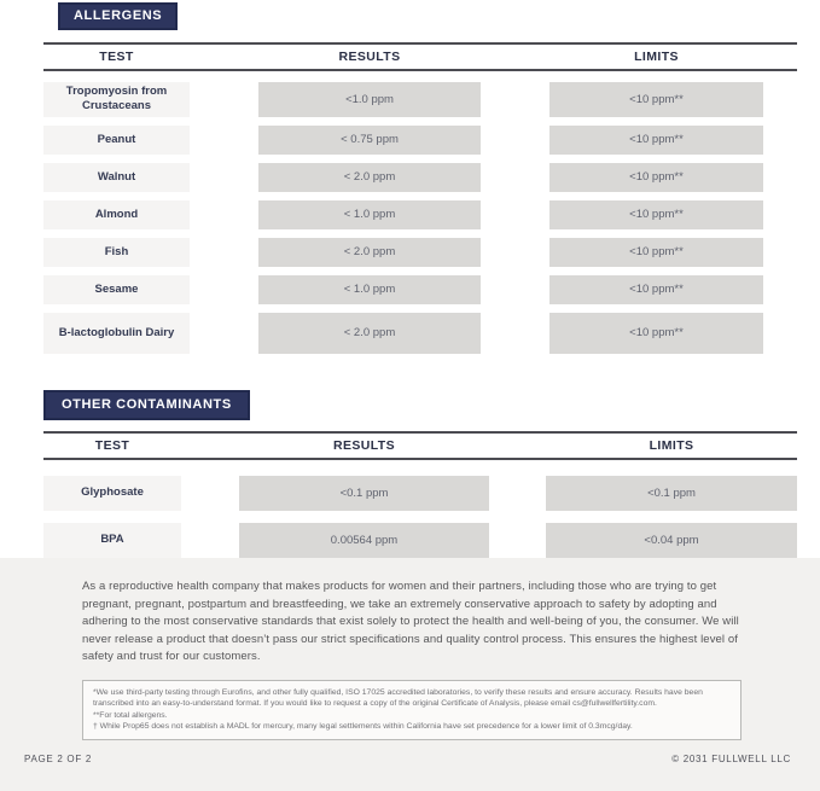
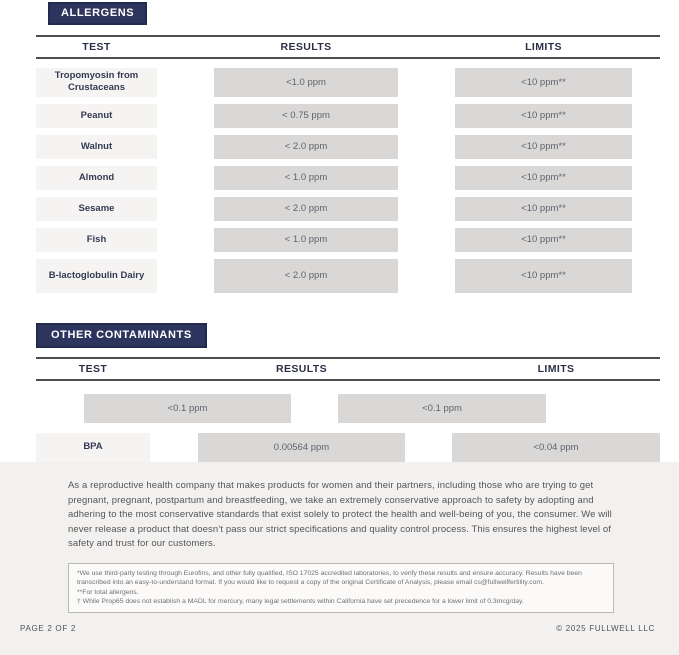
  ALLERGENS
  TEST
  RESULTS
  LIMITS
  Tropomyosin from Crustaceans
  <1.0 ppm
  <10 ppm**
  Peanut
  < 0.75 ppm
  <10 ppm**
  Walnut
  < 2.0 ppm
  <10 ppm**
  Almond
  < 1.0 ppm
  <10 ppm**
- Fish
+ Sesame
  < 2.0 ppm
  <10 ppm**
- Sesame
+ Fish
  < 1.0 ppm
  <10 ppm**
  B-lactoglobulin Dairy
  < 2.0 ppm
  <10 ppm**
  OTHER CONTAMINANTS
  TEST
  RESULTS
  LIMITS
- Glyphosate
  <0.1 ppm
  <0.1 ppm
  BPA
  0.00564 ppm
  <0.04 ppm
  As a reproductive health company that makes products for women and their partners, including those who are trying to get pregnant, pregnant, postpartum and breastfeeding, we take an extremely conservative approach to safety by adopting and adhering to the most conservative standards that exist solely to protect the health and well-being of you, the consumer. We will never release a product that doesn’t pass our strict specifications and quality control process. This ensures the highest level of safety and trust for our customers.
  PAGE 2 OF 2
- © 2031 FULLWELL LLC
+ © 2025 FULLWELL LLC
